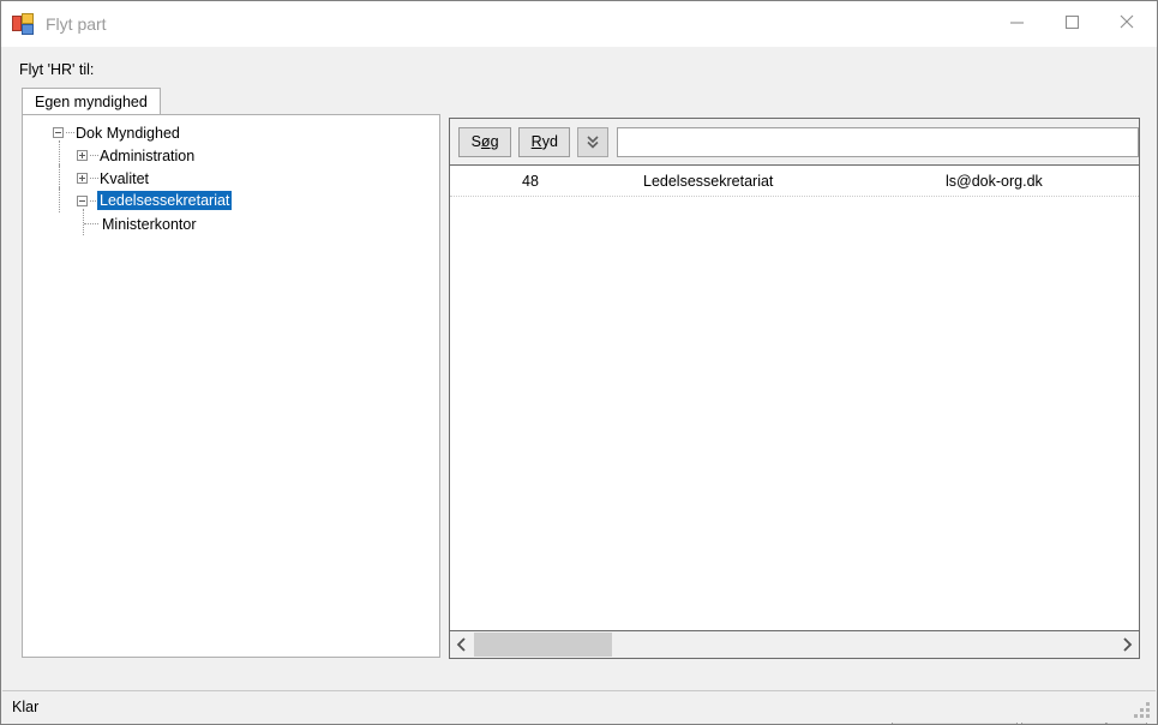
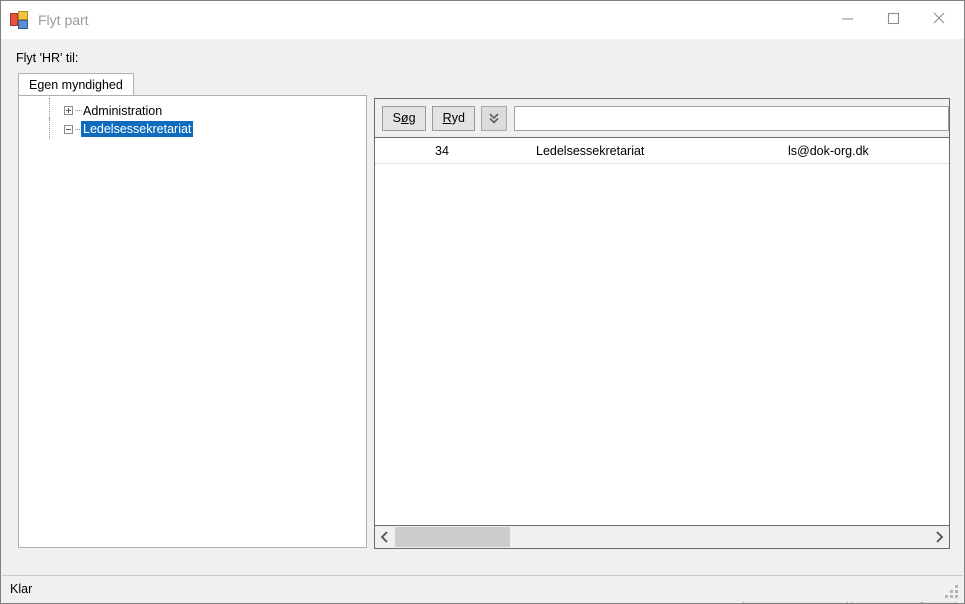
  Flyt part
  Flyt 'HR' til:
  Egen myndighed
- Dok Myndighed
  Administration
- Kvalitet
  Ledelsessekretariat
- Ministerkontor
  Søg
  Ryd
- 48
+ 34
  Ledelsessekretariat
  ls@dok-org.dk
  Klar
